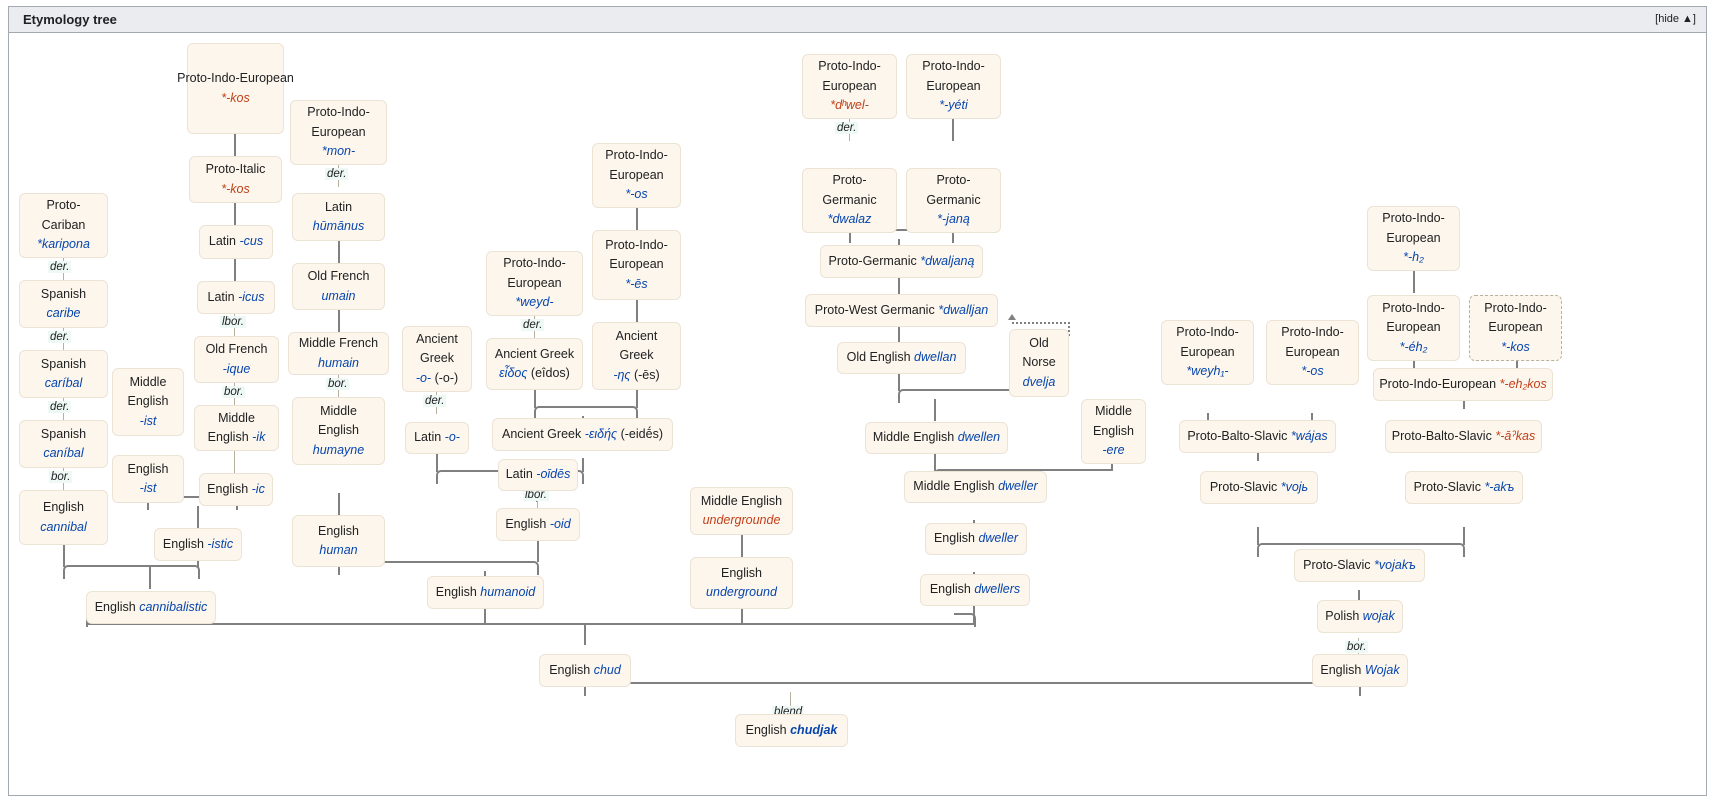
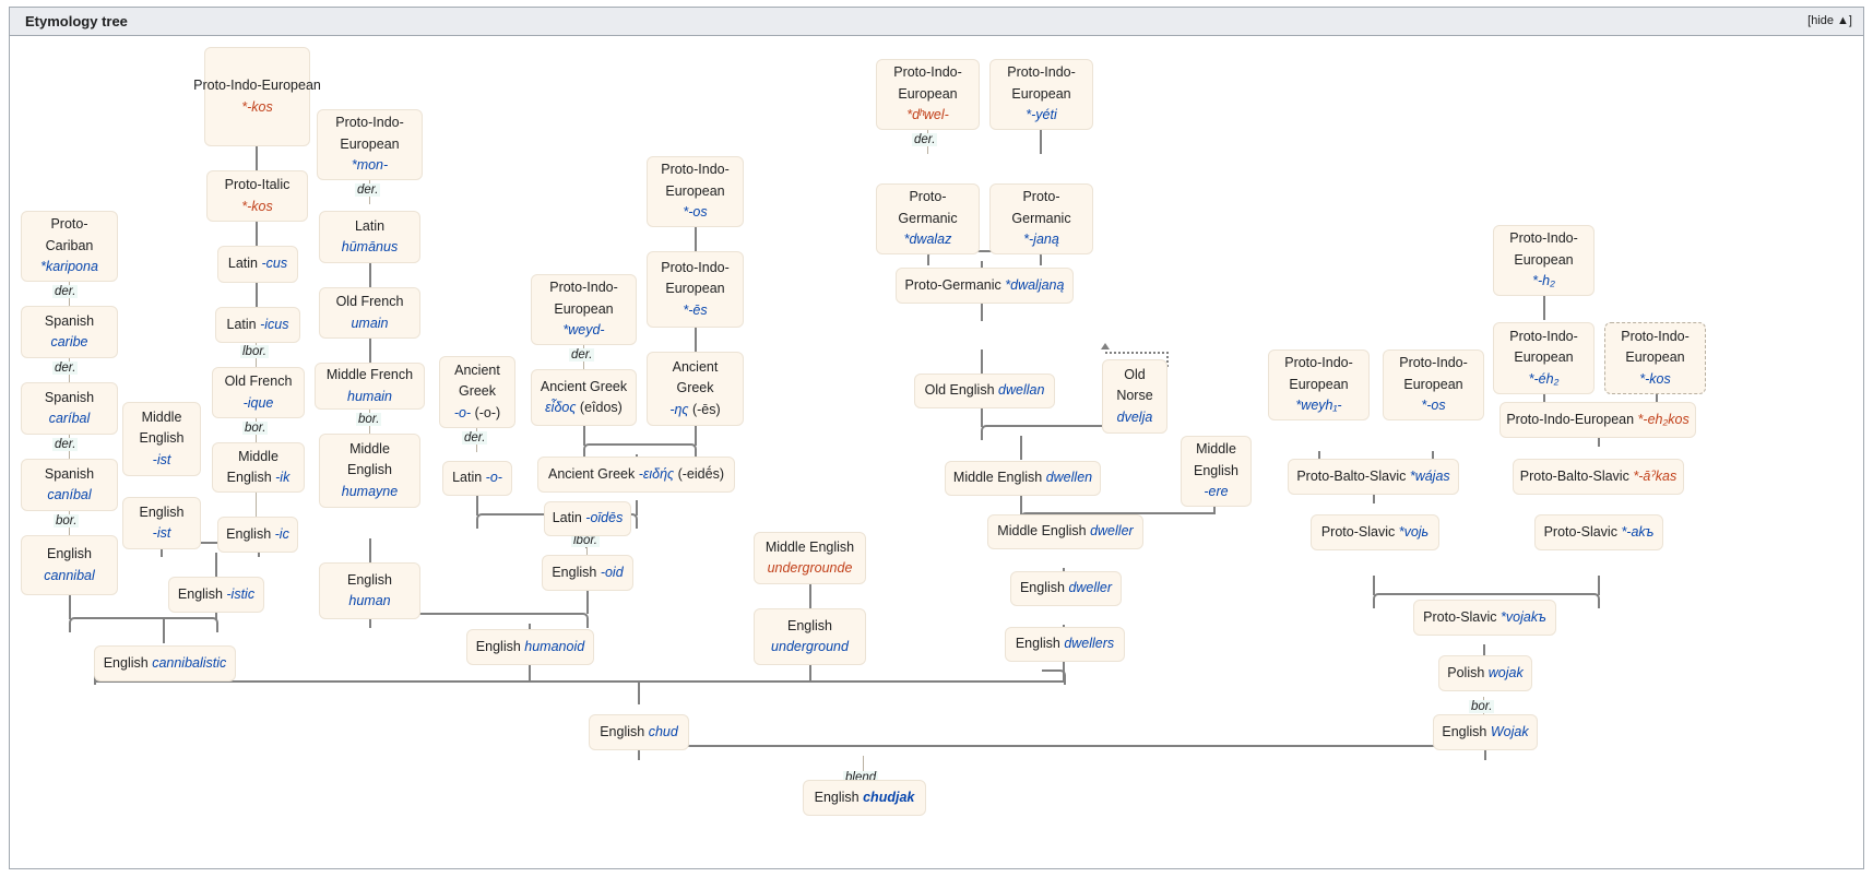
  Etymology tree
  [hide ▲]
  der.
  der.
  der.
  bor.
  lbor.
  bor.
  der.
  bor.
  der.
  der.
  lbor.
  der.
  bor.
  blend
  Proto-Indo-European
  *-kos
  Proto-Italic
  *-kos
  Latin -cus
  Latin -icus
  Old French
  -ique
  Middle
  English -ik
  English -ic
  Proto-
  Cariban
  *karipona
  Spanish
  caribe
  Spanish
  caríbal
  Spanish
  caníbal
  English
  cannibal
  Middle
  English
  -ist
  English
  -ist
  English -istic
  English cannibalistic
  Proto-Indo-
  European
  *mon-
  Latin
  hūmānus
  Old French
  umain
  Middle French
  humain
  Middle
  English
  humayne
  English
  human
  Ancient
  Greek
  -ο- (-o-)
  Latin -o-
  Proto-Indo-
  European
  *weyd-
  Ancient Greek
  εἶδος (eîdos)
  Proto-Indo-
  European
  *-os
  Proto-Indo-
  European
  *-ēs
  Ancient
  Greek
  -ης (-ēs)
  Ancient Greek -ειδής (-eidḗs)
  Latin -oīdēs
  English -oid
  English humanoid
  Middle English
  undergrounde
  English
  underground
  Proto-Indo-
  European
  *dʰwel-
  Proto-Indo-
  European
  *-yéti
  Proto-
  Germanic
  *dwalaz
  Proto-
  Germanic
  *-janą
  Proto-Germanic *dwaljaną
- Proto-West Germanic *dwalljan
  Old English dwellan
  Old
  Norse
  dvelja
  Middle English dwellen
  Middle
  English
  -ere
  Middle English dweller
  English dweller
  English dwellers
  Proto-Indo-
  European
  *weyh₁-
  Proto-Indo-
  European
  *-os
  Proto-Balto-Slavic *wájas
  Proto-Slavic *vojь
  Proto-Indo-
  European
  *-h₂
  Proto-Indo-
  European
  *-éh₂
  Proto-Indo-
  European
  *-kos
  Proto-Indo-European *-eh₂kos
  Proto-Balto-Slavic *-āˀkas
  Proto-Slavic *-akъ
  Proto-Slavic *vojakъ
  Polish wojak
  English Wojak
  English chud
  English chudjak
